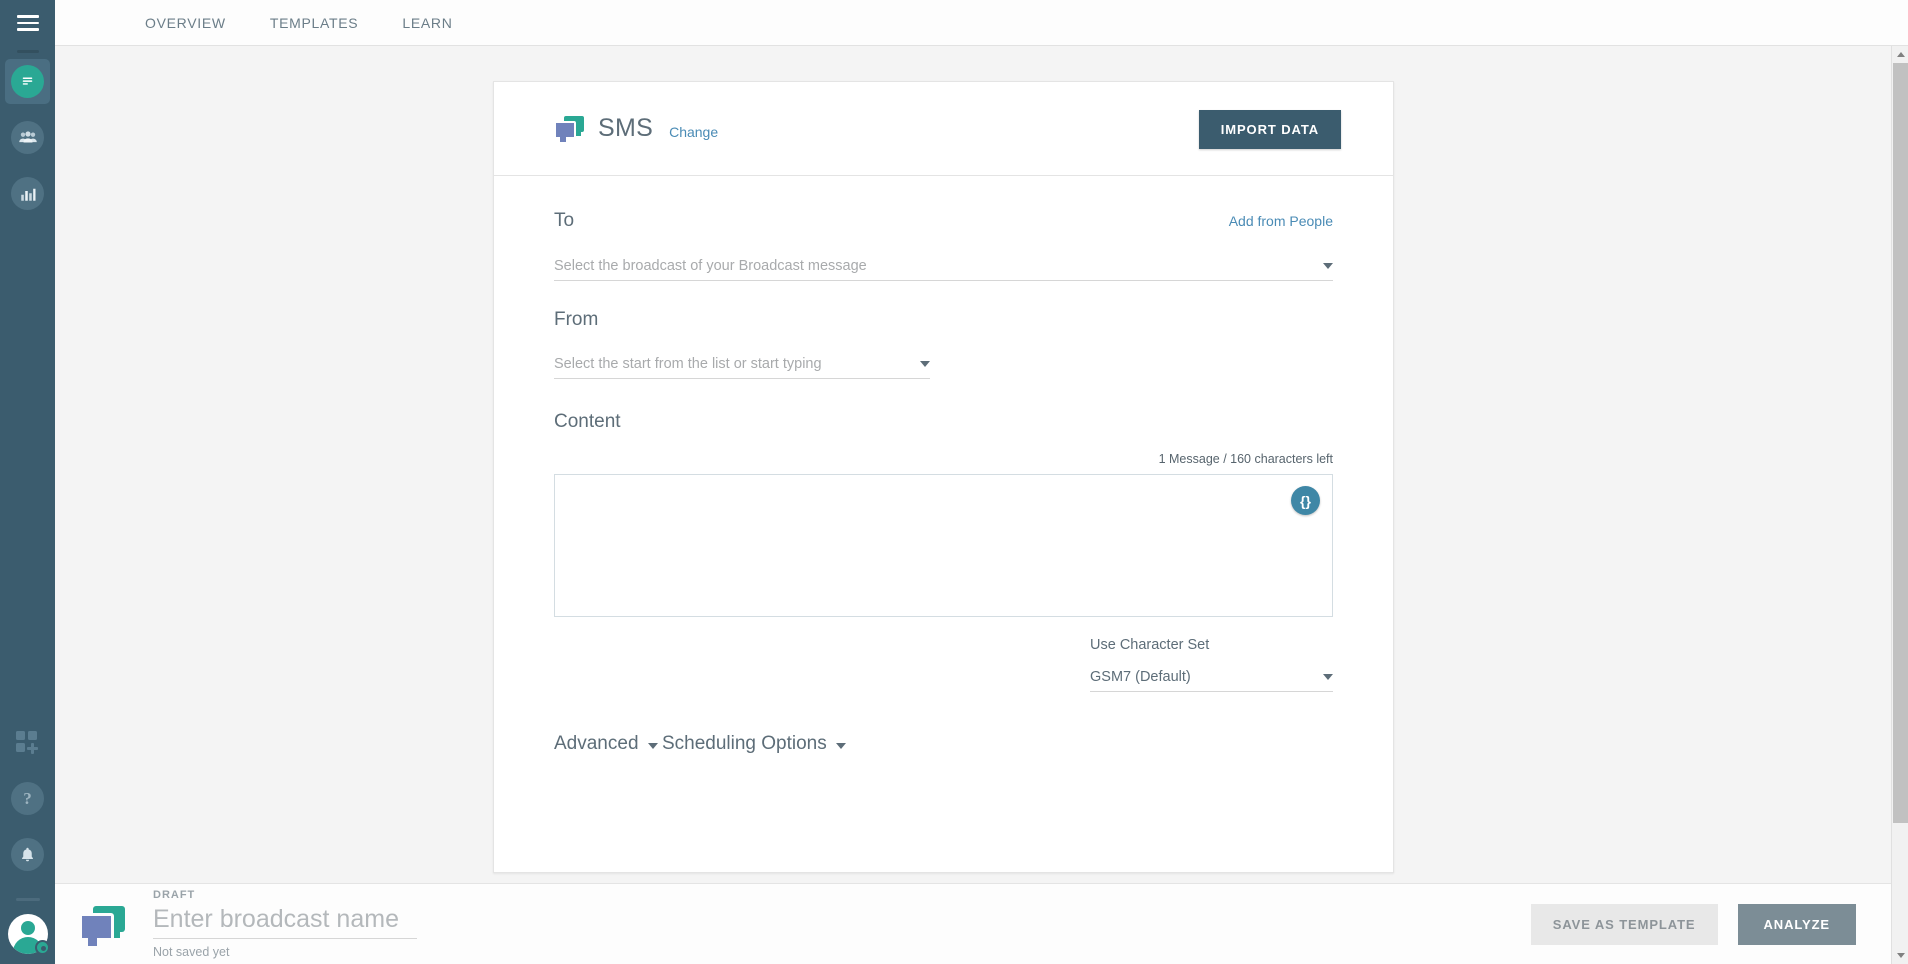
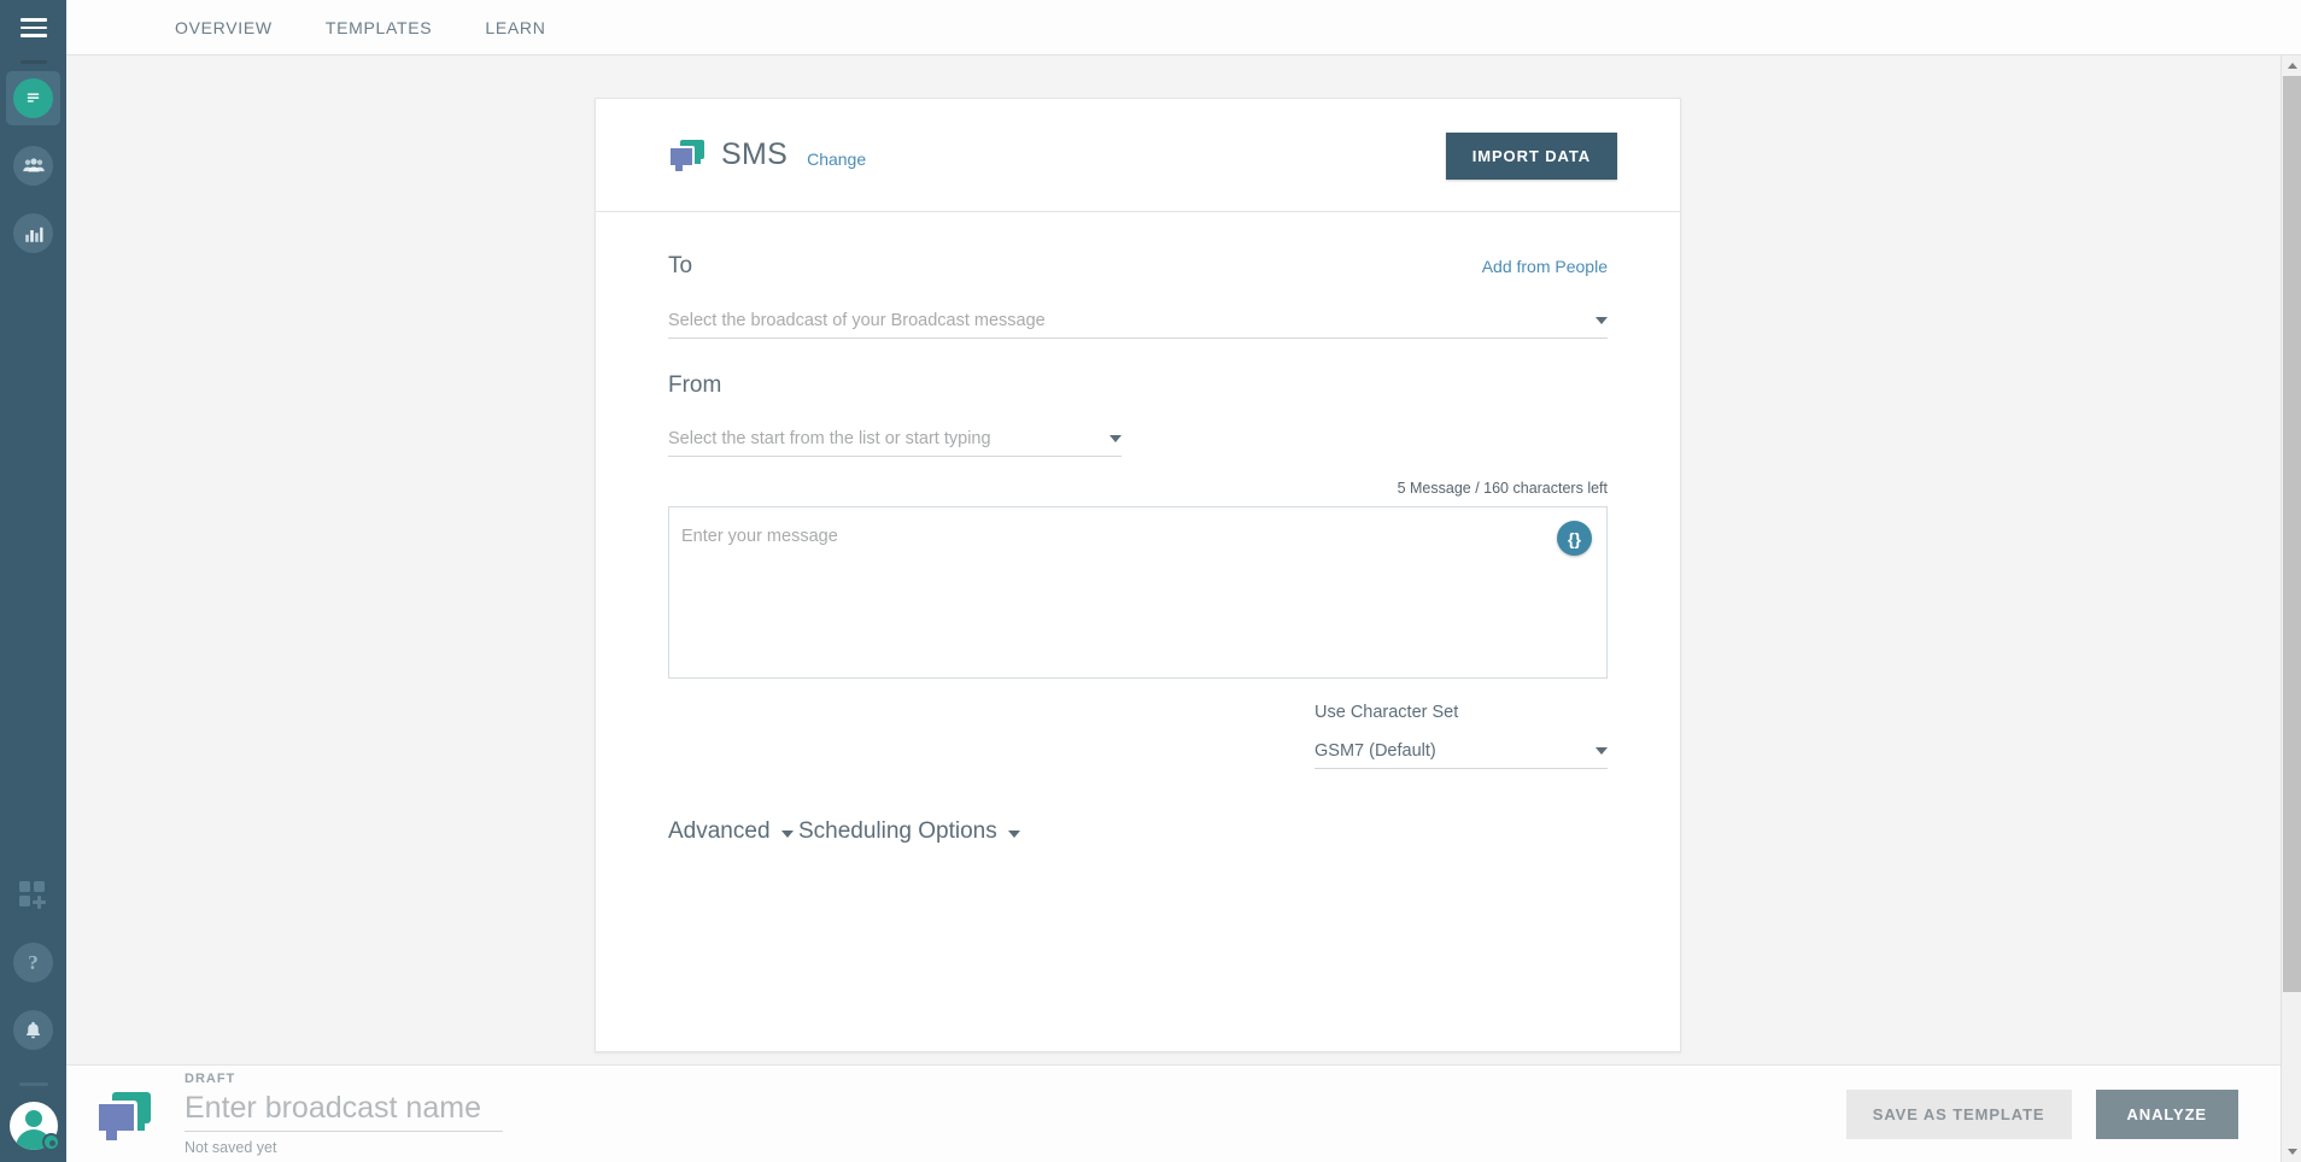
  ?
  OVERVIEW
  TEMPLATES
  LEARN
  SMS
  Change
  IMPORT DATA
  To
  Add from People
  Select the broadcast of your Broadcast message
  From
  Select the start from the list or start typing
- Content
- 1 Message / 160 characters left
+ 5 Message / 160 characters left
+ Enter your message
  {}
  Use Character Set
  GSM7 (Default)
  Advanced
  Scheduling Options
  DRAFT
  Enter broadcast name
  Not saved yet
  SAVE AS TEMPLATE
  ANALYZE
